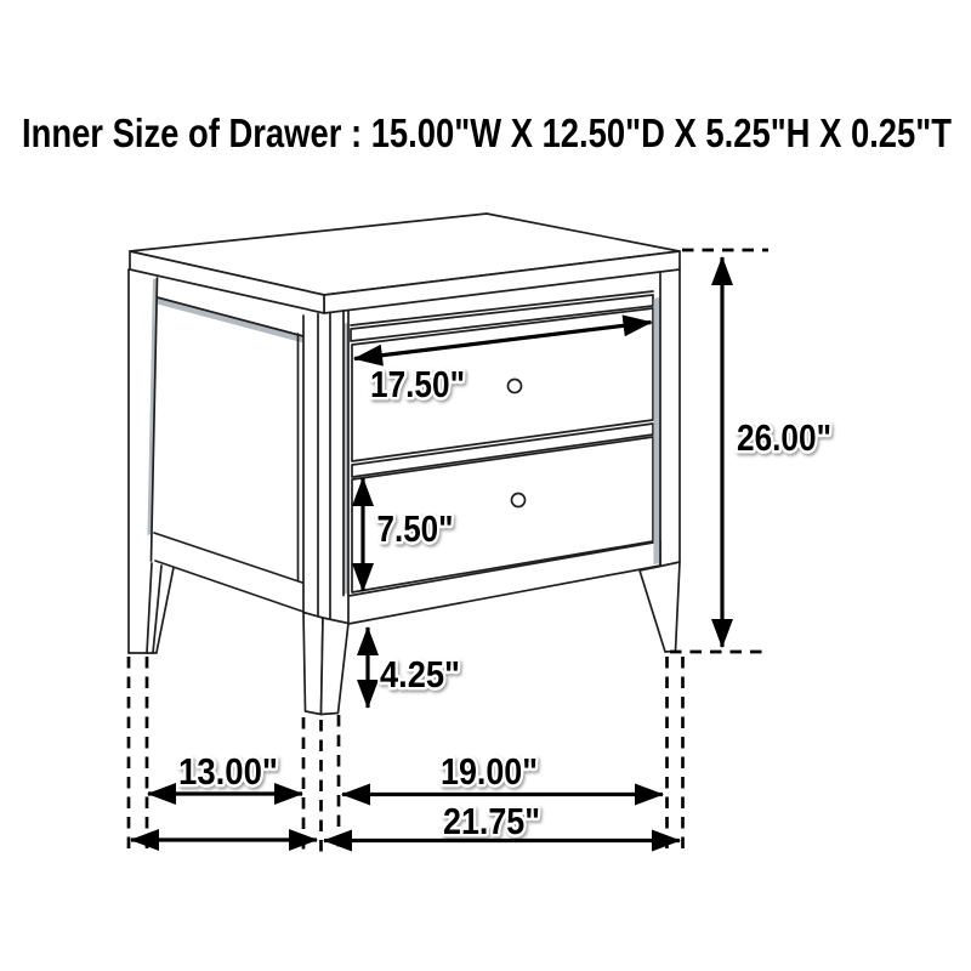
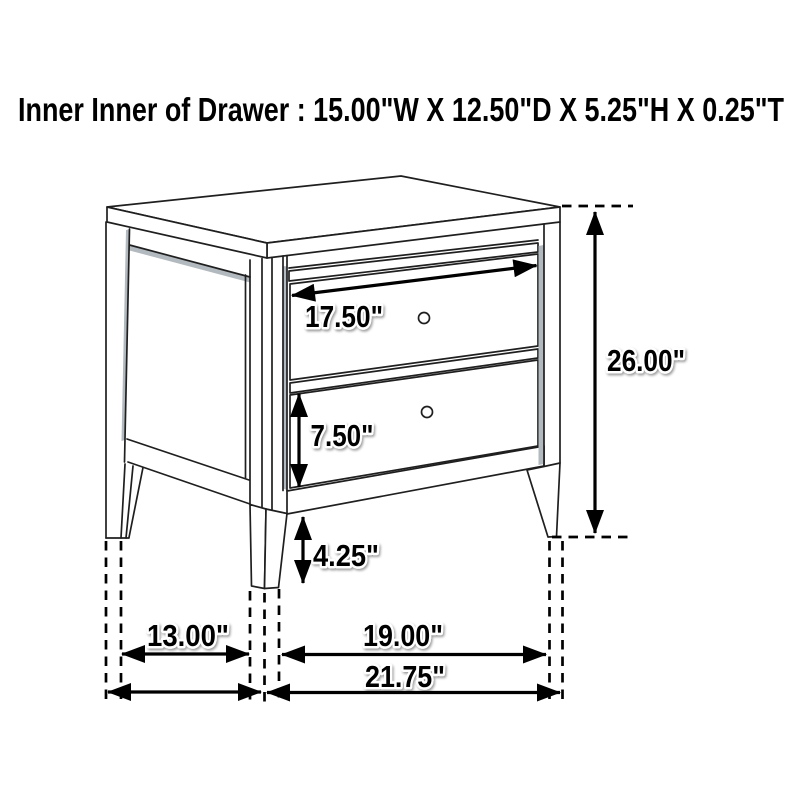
- Inner Size of Drawer : 15.00"W X 12.50"D X 5.25"H X 0.25"T
+ Inner Inner of Drawer : 15.00"W X 12.50"D X 5.25"H X 0.25"T
  17.50"
  7.50"
  4.25"
  26.00"
  13.00"
  19.00"
  21.75"
